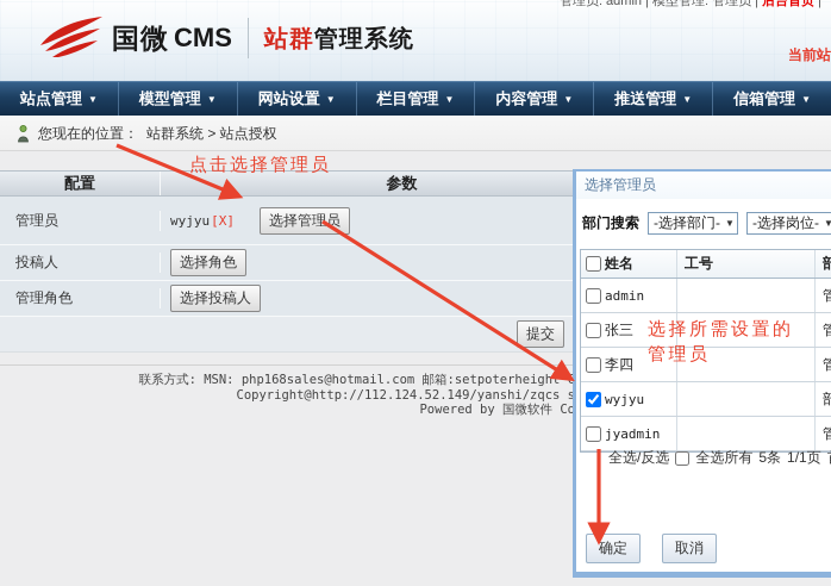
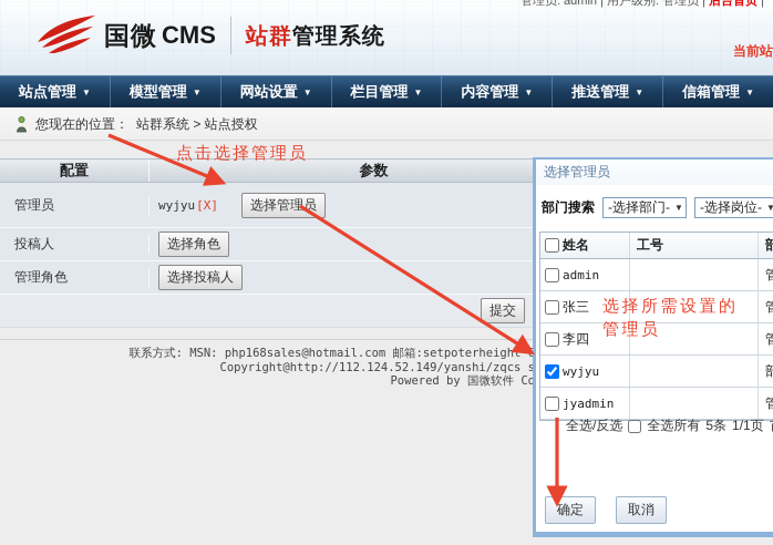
  国微
  CMS
  站群管理系统
- 管理员: admin | 模型管理: 管理员 | 后台首页 |
+ 管理员: admin | 用户级别: 管理员 | 后台首页 |
  当前站
  站点管理
  ▼
  模型管理
  ▼
  网站设置
  ▼
  栏目管理
  ▼
  内容管理
  ▼
  推送管理
  ▼
  信箱管理
  ▼
  您现在的位置：
  站群系统 > 站点授权
  配置
  参数
  管理员
  wyjyu
  [X]
  选择管理员
  投稿人
  选择角色
  管理角色
  选择投稿人
  提交
  联系方式: MSN: php168sales@hotmail.com 邮箱:setpoterheight C
  Copyright@http://112.124.52.149/yanshi/zqcs s
  Powered by 国微软件 Co
  选择管理员
  部门搜索
  -选择部门-
  ▼
  -选择岗位-
  ▼
  姓名
  工号
  admin
  张三
  李四
  wyjyu
  jyadmin
  全选/反选
  全选所有
  5条
  1/1页
  确定
  取消
  点击选择管理员
  选择所需设置的
  管理员
